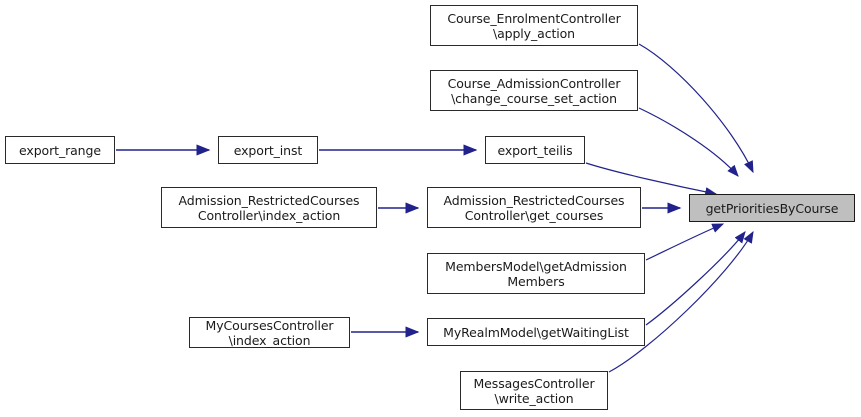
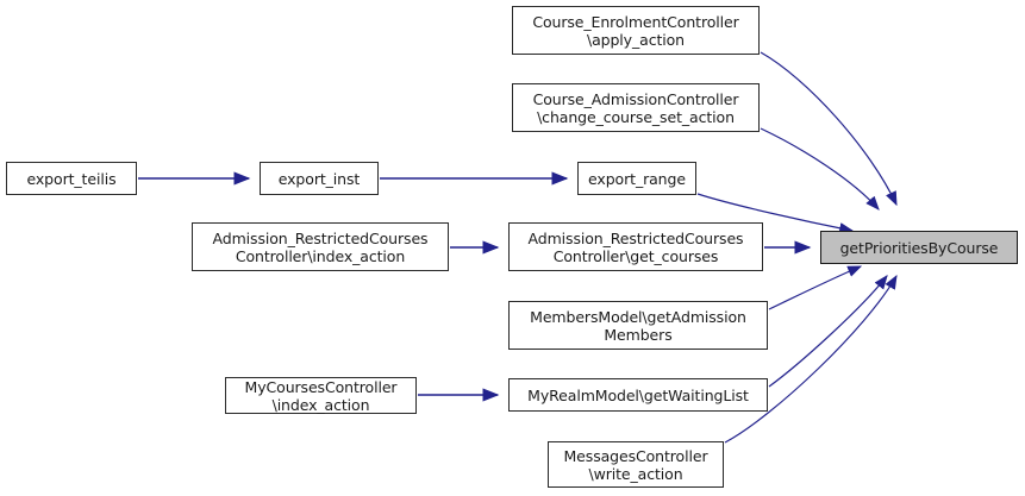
  Course_EnrolmentController
  \apply_action
  Course_AdmissionController
  \change_course_set_action
- export_range
+ export_teilis
  export_inst
- export_teilis
+ export_range
  Admission_RestrictedCourses
  Controller\index_action
  Admission_RestrictedCourses
  Controller\get_courses
  getPrioritiesByCourse
  MembersModel\getAdmission
  Members
  MyCoursesController
  \index_action
  MyRealmModel\getWaitingList
  MessagesController
  \write_action
